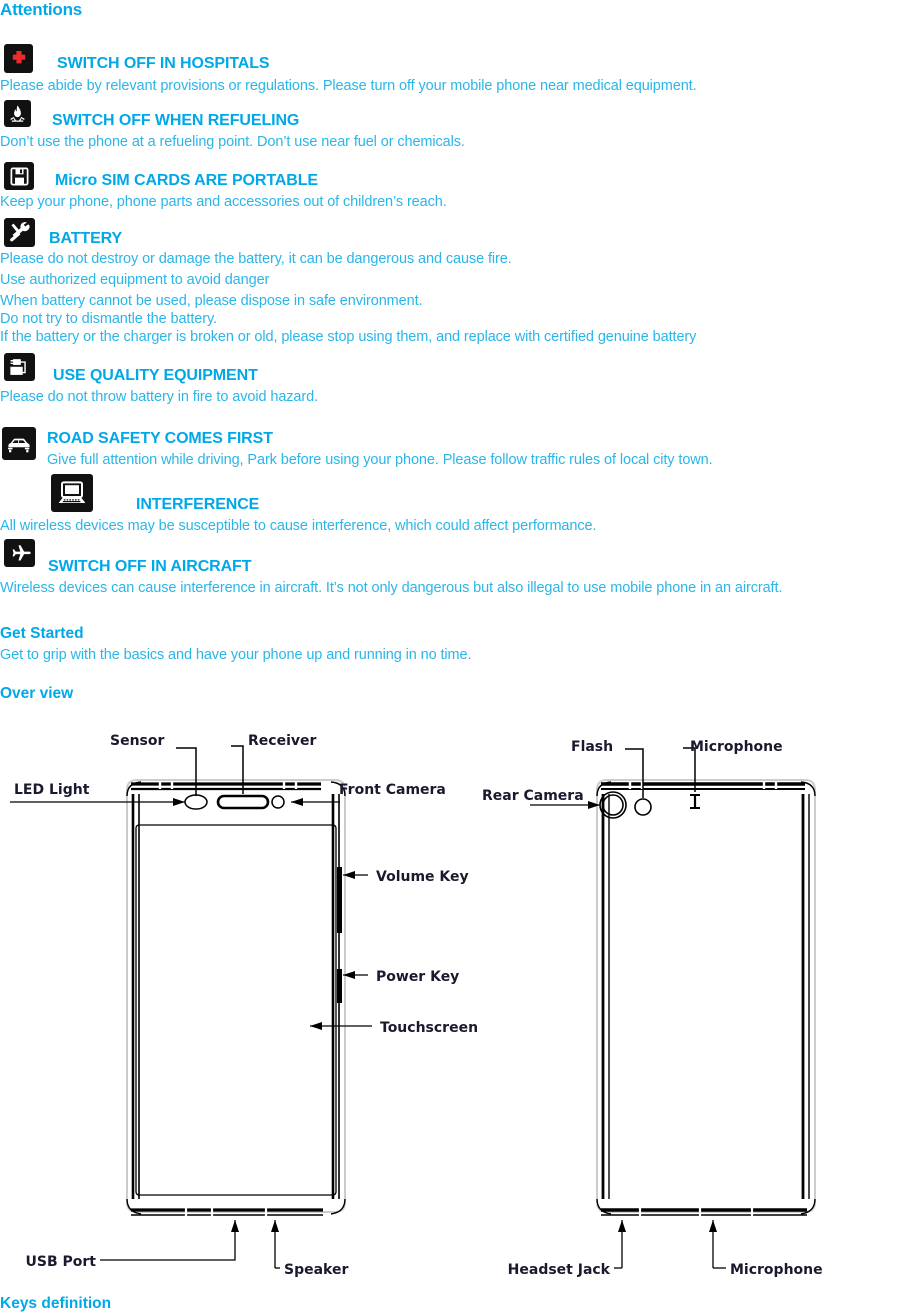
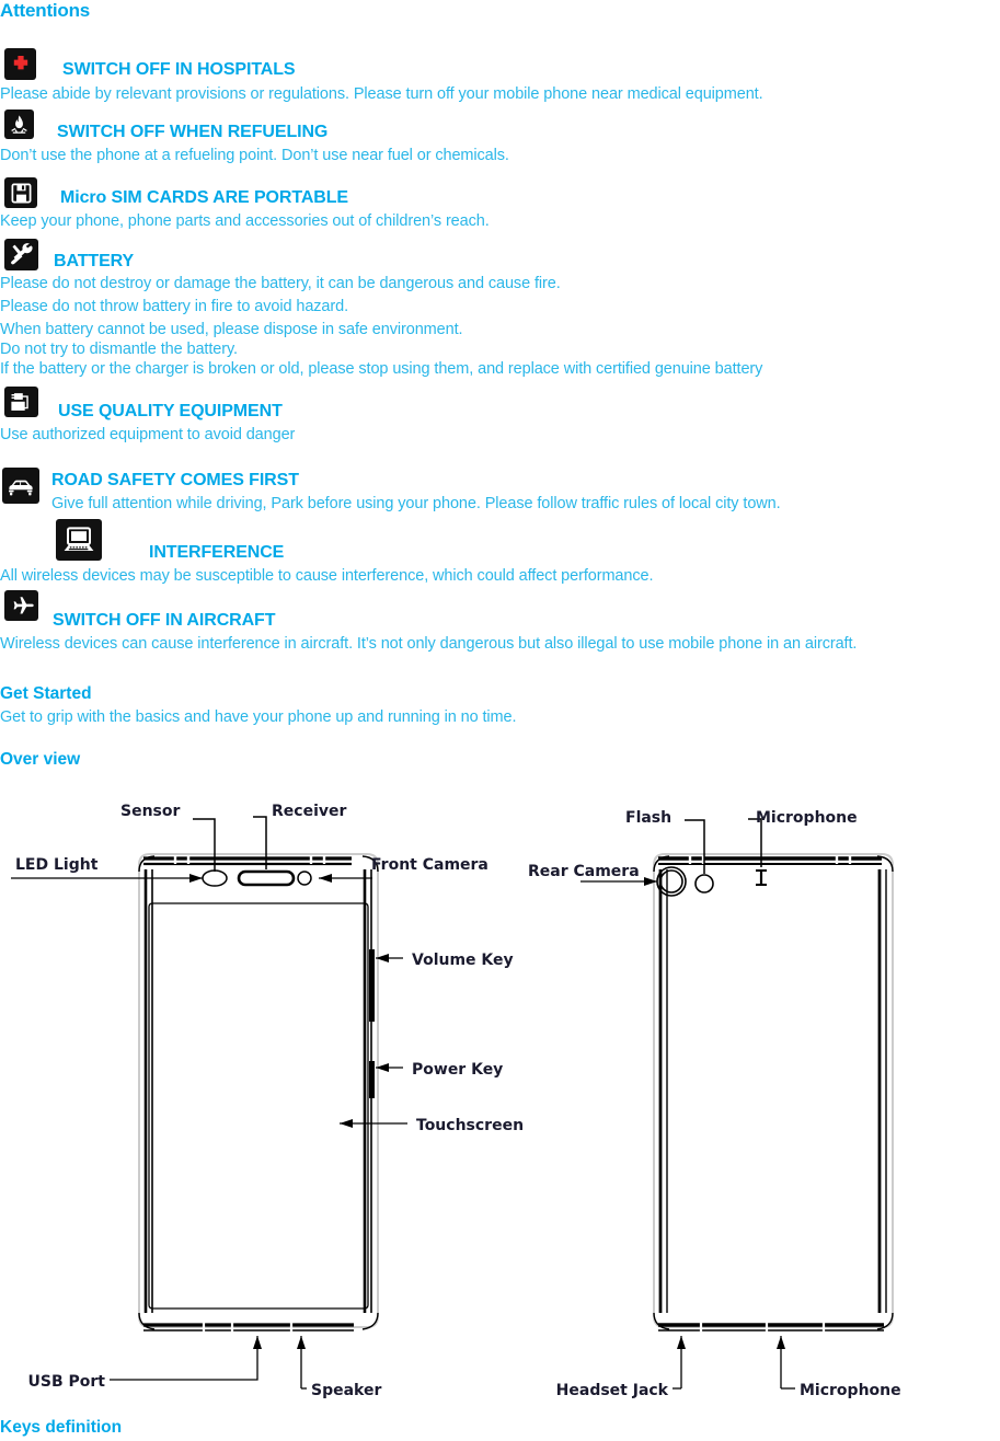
  Attentions
  SWITCH OFF IN HOSPITALS
  Please abide by relevant provisions or regulations. Please turn off your mobile phone near medical equipment.
  SWITCH OFF WHEN REFUELING
  Don’t use the phone at a refueling point. Don’t use near fuel or chemicals.
  Micro SIM CARDS ARE PORTABLE
  Keep your phone, phone parts and accessories out of children’s reach.
  BATTERY
  Please do not destroy or damage the battery, it can be dangerous and cause fire.
- Use authorized equipment to avoid danger
+ Please do not throw battery in fire to avoid hazard.
  When battery cannot be used, please dispose in safe environment.
  Do not try to dismantle the battery.
  If the battery or the charger is broken or old, please stop using them, and replace with certified genuine battery
  USE QUALITY EQUIPMENT
- Please do not throw battery in fire to avoid hazard.
+ Use authorized equipment to avoid danger
  ROAD SAFETY COMES FIRST
  Give full attention while driving, Park before using your phone. Please follow traffic rules of local city town.
  INTERFERENCE
  All wireless devices may be susceptible to cause interference, which could affect performance.
  SWITCH OFF IN AIRCRAFT
  Wireless devices can cause interference in aircraft. It’s not only dangerous but also illegal to use mobile phone in an aircraft.
  Get Started
  Get to grip with the basics and have your phone up and running in no time.
  Over view
  Sensor
  Receiver
  LED Light
  Front Camera
  Volume Key
  Power Key
  Touchscreen
  USB Port
  Speaker
  Flash
  Microphone
  Rear Camera
  Headset Jack
  Microphone
  Keys definition
